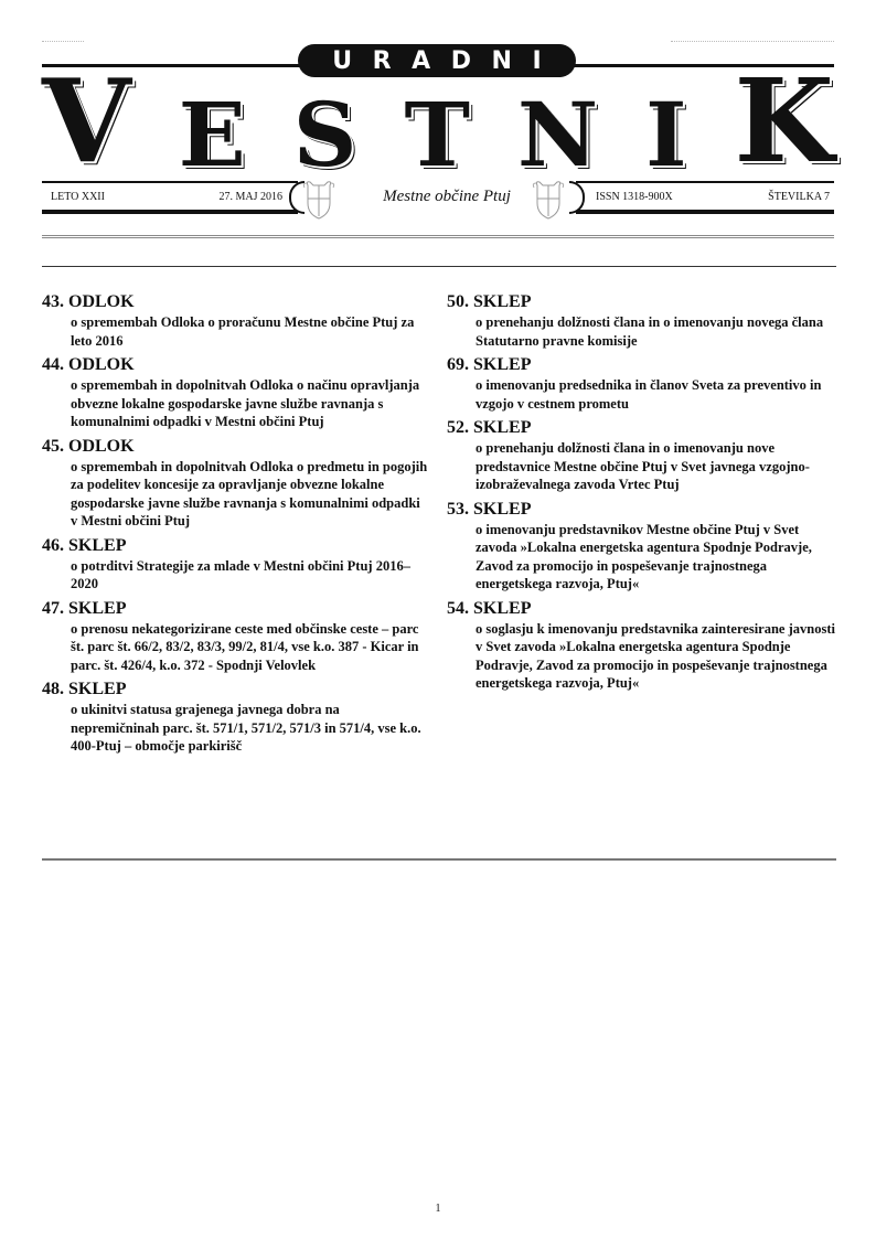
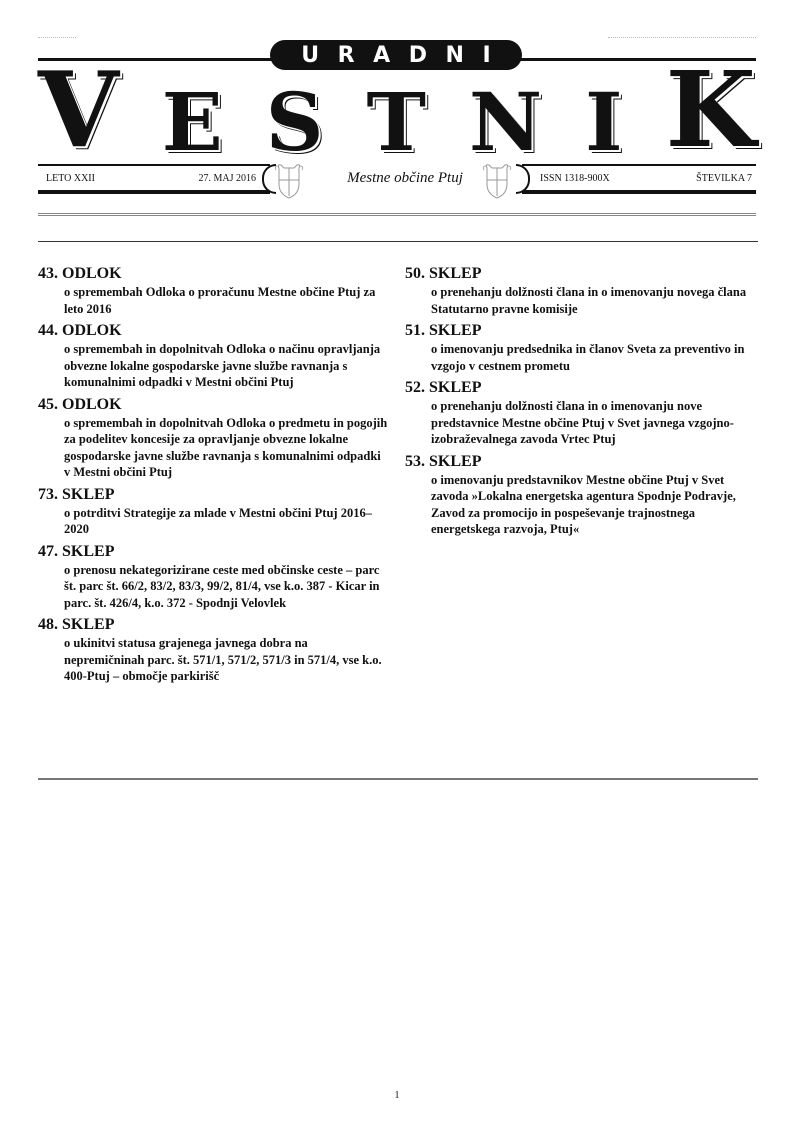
  U
  R
  A
  D
  N
  I
  V
  E
  S
  T
  N
  I
  K
  LETO XXII
  27. MAJ 2016
  Mestne občine Ptuj
  ISSN 1318-900X
  ŠTEVILKA 7
  43. ODLOK
  o spremembah Odloka o proračunu Mestne občine Ptuj za leto 2016
  44. ODLOK
  o spremembah in dopolnitvah Odloka o načinu opravljanja obvezne lokalne gospodarske javne službe ravnanja s komunalnimi odpadki v Mestni občini Ptuj
  45. ODLOK
  o spremembah in dopolnitvah Odloka o predmetu in pogojih za podelitev koncesije za opravljanje obvezne lokalne gospodarske javne službe ravnanja s komunalnimi odpadki v Mestni občini Ptuj
- 46. SKLEP
+ 73. SKLEP
  o potrditvi Strategije za mlade v Mestni občini Ptuj 2016–2020
  47. SKLEP
  o prenosu nekategorizirane ceste med občinske ceste – parc št. parc št. 66/2, 83/2, 83/3, 99/2, 81/4, vse k.o. 387 - Kicar in parc. št. 426/4, k.o. 372 - Spodnji Velovlek
  48. SKLEP
  o ukinitvi statusa grajenega javnega dobra na nepremičninah parc. št. 571/1, 571/2, 571/3 in 571/4, vse k.o. 400-Ptuj – območje parkirišč
  50. SKLEP
  o prenehanju dolžnosti člana in o imenovanju novega člana Statutarno pravne komisije
- 69. SKLEP
+ 51. SKLEP
  o imenovanju predsednika in članov Sveta za preventivo in vzgojo v cestnem prometu
  52. SKLEP
  o prenehanju dolžnosti člana in o imenovanju nove predstavnice Mestne občine Ptuj v Svet javnega vzgojno-izobraževalnega zavoda Vrtec Ptuj
  53. SKLEP
  o imenovanju predstavnikov Mestne občine Ptuj v Svet zavoda »Lokalna energetska agentura Spodnje Podravje, Zavod za promocijo in pospeševanje trajnostnega energetskega razvoja, Ptuj«
- 54. SKLEP
- o soglasju k imenovanju predstavnika zainteresirane javnosti v Svet zavoda »Lokalna energetska agentura Spodnje Podravje, Zavod za promocijo in pospeševanje trajnostnega energetskega razvoja, Ptuj«
  1
